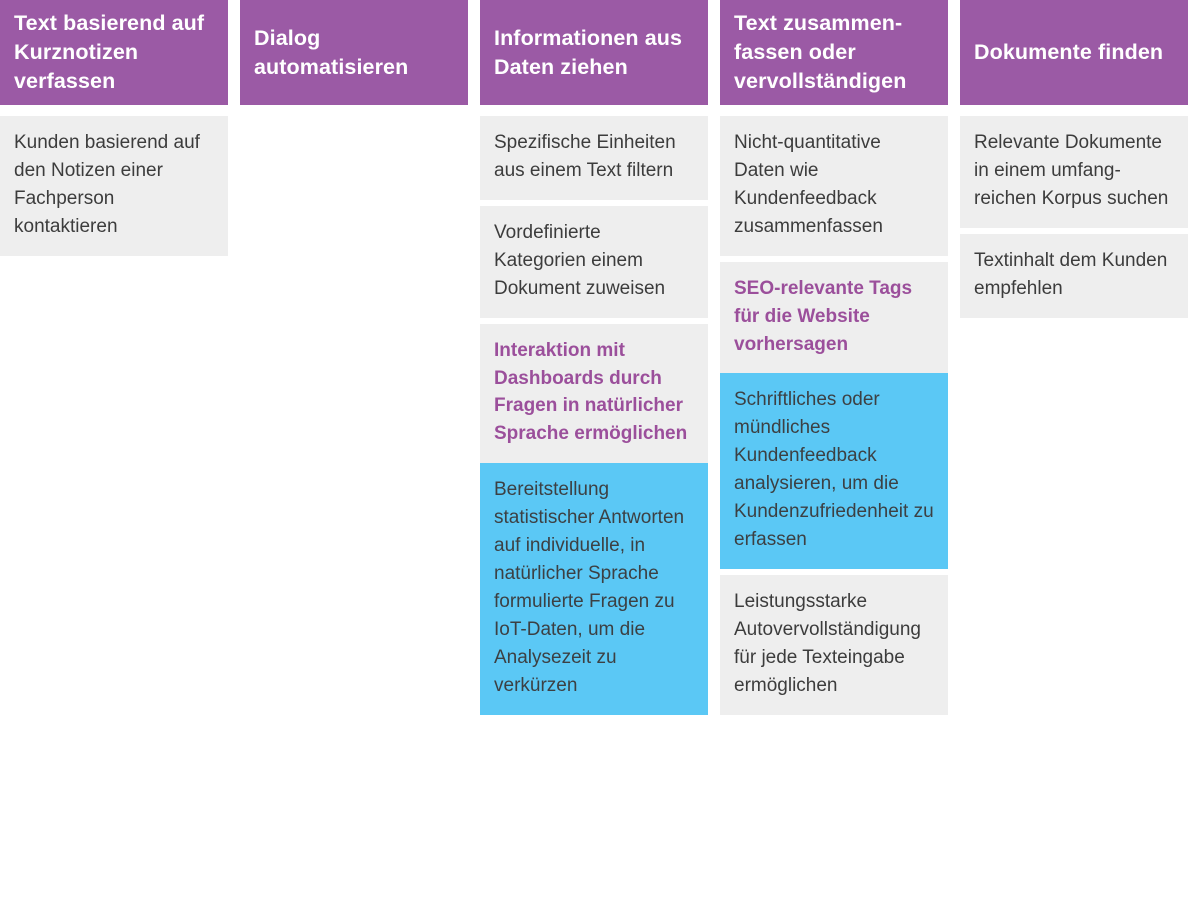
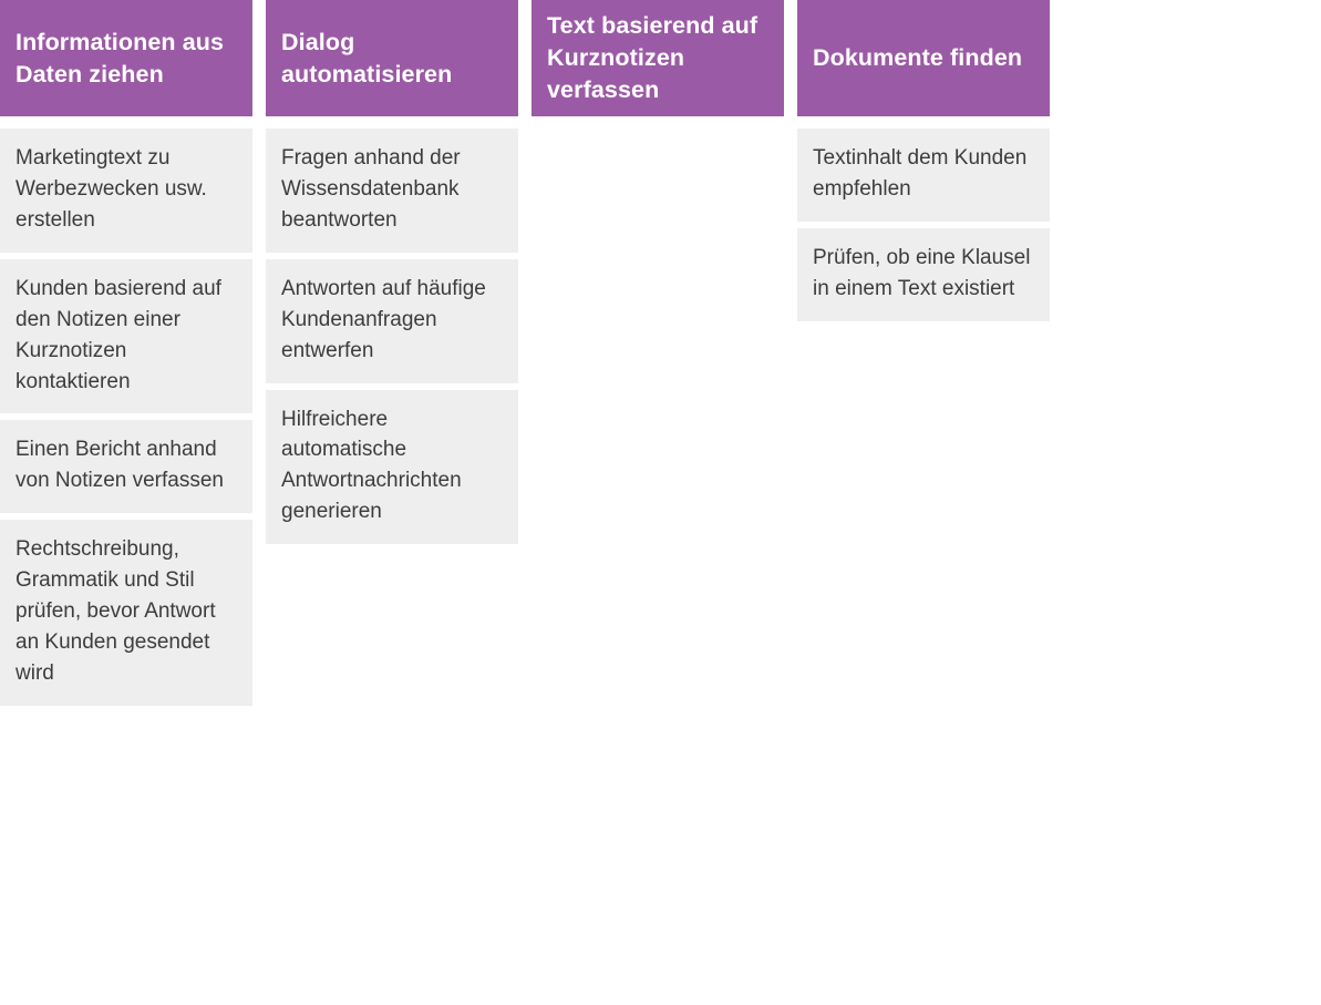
- Text basierend auf Kurznotizen verfassen
+ Informationen aus Daten ziehen
+ Marketingtext zu Werbezwecken usw. erstellen
- Kunden basierend auf den Notizen einer Fachperson kontaktieren
+ Kunden basierend auf den Notizen einer Kurznotizen kontaktieren
+ Einen Bericht anhand von Notizen verfassen
+ Rechtschreibung, Grammatik und Stil prüfen, bevor Antwort an Kunden gesendet wird
  Dialog automatisieren
+ Fragen anhand der Wissensdatenbank beantworten
+ Antworten auf häufige Kundenanfragen entwerfen
+ Hilfreichere automatische Antwortnachrichten generieren
- Informationen aus Daten ziehen
+ Text basierend auf Kurznotizen verfassen
- Spezifische Einheiten aus einem Text filtern
- Vordefinierte Kategorien einem Dokument zuweisen
- Interaktion mit Dashboards durch Fragen in natürlicher Sprache ermöglichen
- Bereitstellung statistischer Antworten auf individuelle, in natürlicher Sprache formulierte Fragen zu IoT-Daten, um die Analysezeit zu verkürzen
- Text zusammen­fassen oder vervollständigen
- Nicht-quantitative Daten wie Kundenfeedback zusammenfassen
- SEO-relevante Tags für die Website vorhersagen
- Schriftliches oder mündliches Kundenfeedback analysieren, um die Kundenzufriedenheit zu erfassen
- Leistungsstarke Autovervollständigung für jede Texteingabe ermöglichen
  Dokumente finden
- Relevante Dokumente in einem umfang­reichen Korpus suchen
  Textinhalt dem Kunden empfehlen
+ Prüfen, ob eine Klausel in einem Text existiert
